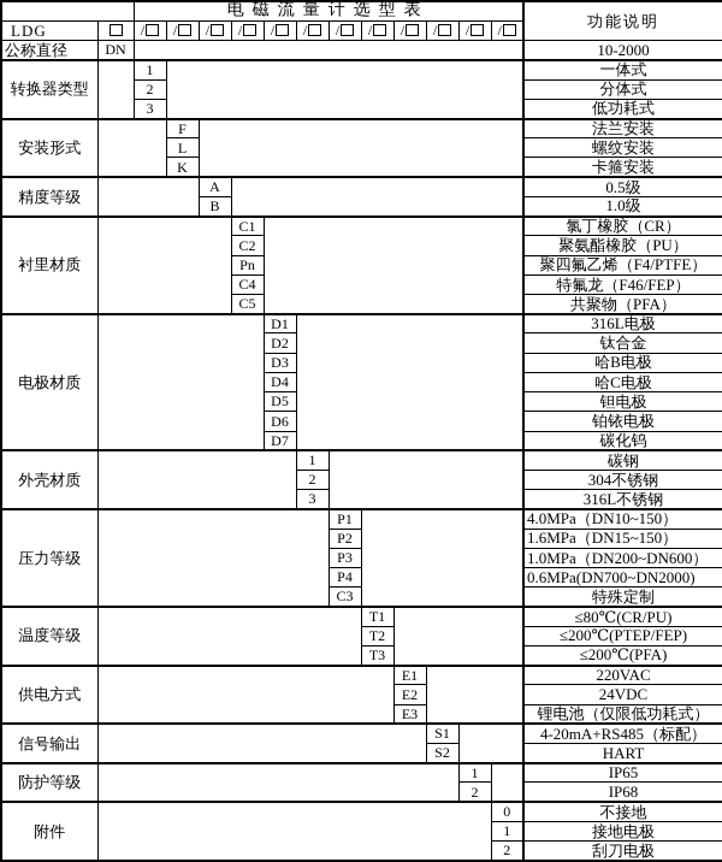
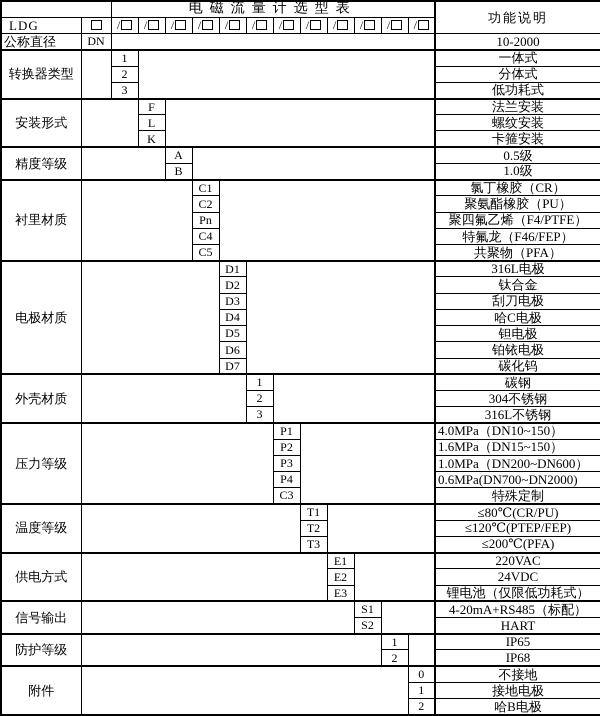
  	电磁流量计选型表	功能说明
  LDG		/	/	/	/	/	/	/	/	/	/	/	/
  公称直径	DN		10-2000
  转换器类型		1		一体式
  2	分体式
  3	低功耗式
  安装形式		F		法兰安装
  L	螺纹安装
  K	卡箍安装
  精度等级		A		0.5级
  B	1.0级
  衬里材质		C1		氯丁橡胶（CR）
  C2	聚氨酯橡胶（PU）
  Pn	聚四氟乙烯（F4/PTFE）
  C4	特氟龙（F46/FEP）
  C5	共聚物（PFA）
  电极材质		D1		316L电极
  D2	钛合金
- D3	哈B电极
+ D3	刮刀电极
  D4	哈C电极
  D5	钽电极
  D6	铂铱电极
  D7	碳化钨
  外壳材质		1		碳钢
  2	304不锈钢
  3	316L不锈钢
  压力等级		P1		4.0MPa（DN10~150）
  P2	1.6MPa（DN15~150）
  P3	1.0MPa（DN200~DN600）
  P4	0.6MPa(DN700~DN2000)
  C3	特殊定制
  温度等级		T1		≤80℃(CR/PU)
- T2	≤200℃(PTEP/FEP)
+ T2	≤120℃(PTEP/FEP)
  T3	≤200℃(PFA)
  供电方式		E1		220VAC
  E2	24VDC
  E3	锂电池（仅限低功耗式）
  信号输出		S1		4-20mA+RS485（标配）
  S2	HART
  防护等级		1		IP65
  2	IP68
  附件		0	不接地
  1	接地电极
- 2	刮刀电极
+ 2	哈B电极
